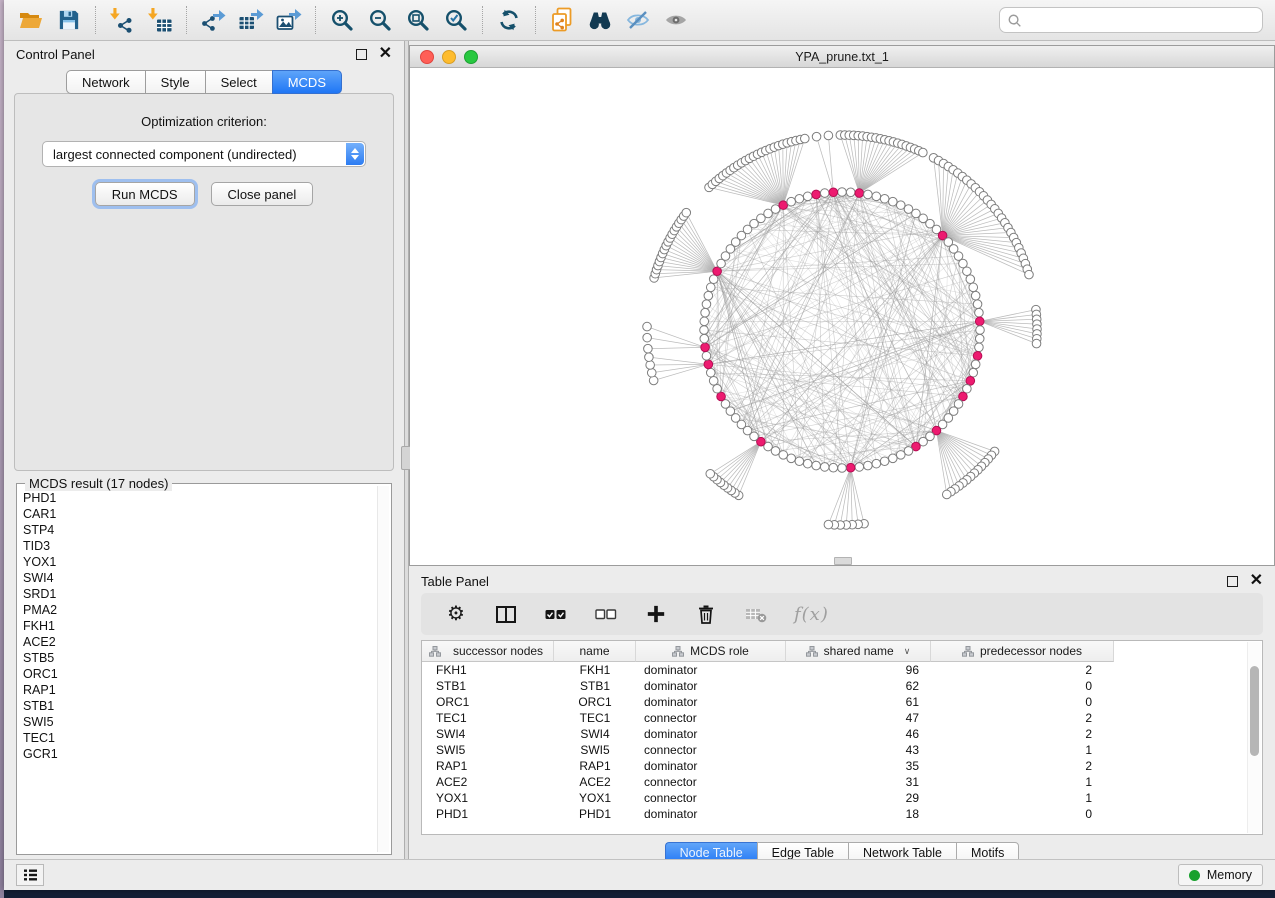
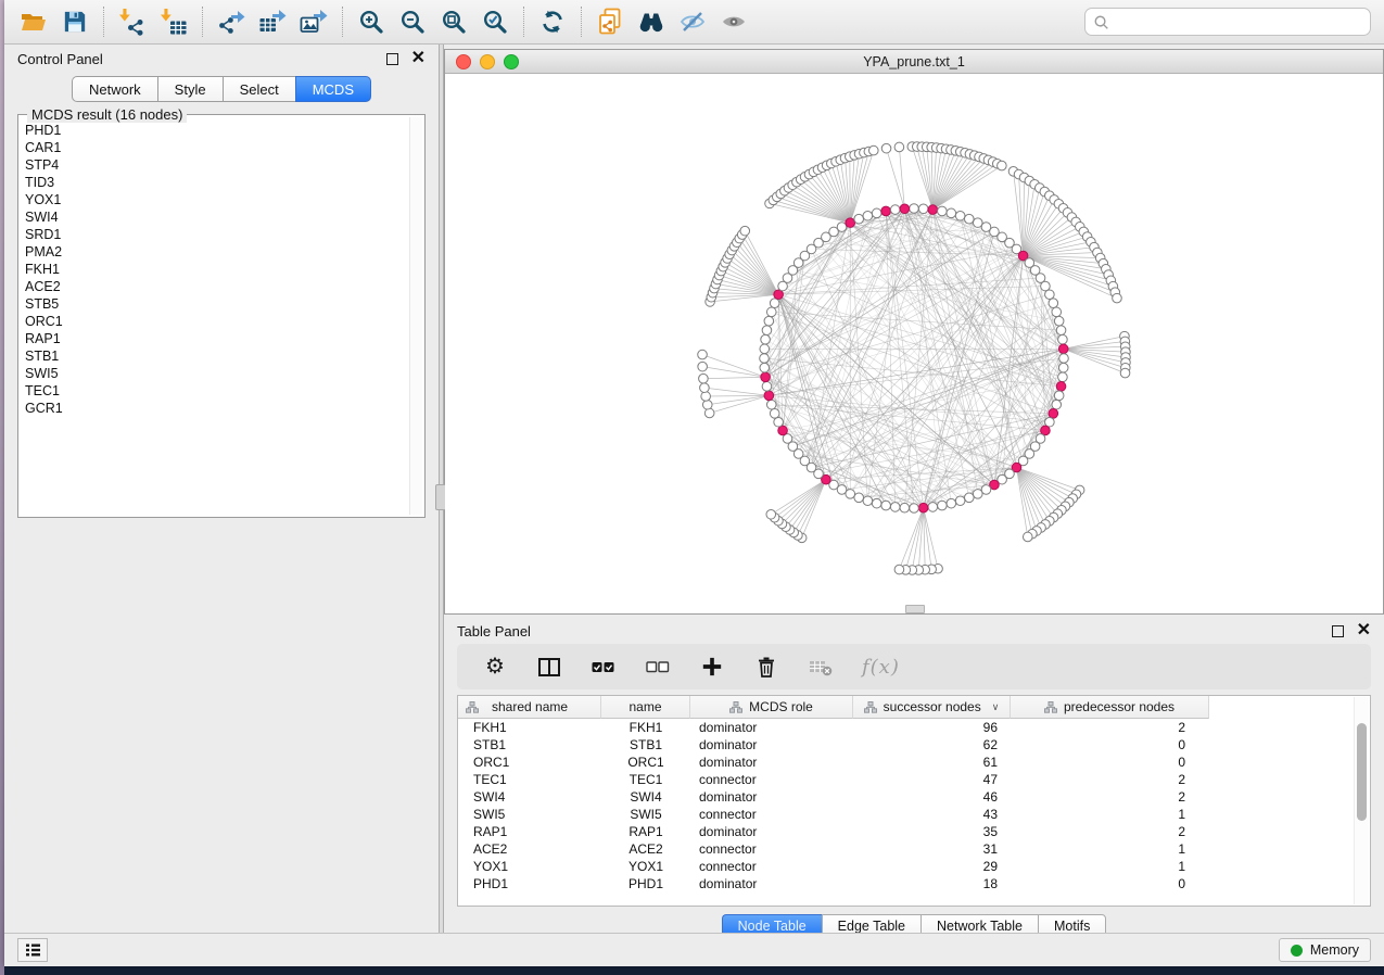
  Control Panel
  ✕
  Network
  Style
  Select
  MCDS
- Optimization criterion:
- largest connected component (undirected)
- Run MCDS
- Close panel
- MCDS result (17 nodes)
+ MCDS result (16 nodes)
  PHD1
  CAR1
  STP4
  TID3
  YOX1
  SWI4
  SRD1
  PMA2
  FKH1
  ACE2
  STB5
  ORC1
  RAP1
  STB1
  SWI5
  TEC1
  GCR1
  YPA_prune.txt_1
  Table Panel
  ✕
  ⚙
  f(x)
- successor nodes
+ shared name
  name
  MCDS role
- shared name
+ successor nodes
  ∨
  predecessor nodes
  FKH1
  FKH1
  dominator
  96
  2
  STB1
  STB1
  dominator
  62
  0
  ORC1
  ORC1
  dominator
  61
  0
  TEC1
  TEC1
  connector
  47
  2
  SWI4
  SWI4
  dominator
  46
  2
  SWI5
  SWI5
  connector
  43
  1
  RAP1
  RAP1
  dominator
  35
  2
  ACE2
  ACE2
  connector
  31
  1
  YOX1
  YOX1
  connector
  29
  1
  PHD1
  PHD1
  dominator
  18
  0
  Node Table
  Edge Table
  Network Table
  Motifs
  Memory
